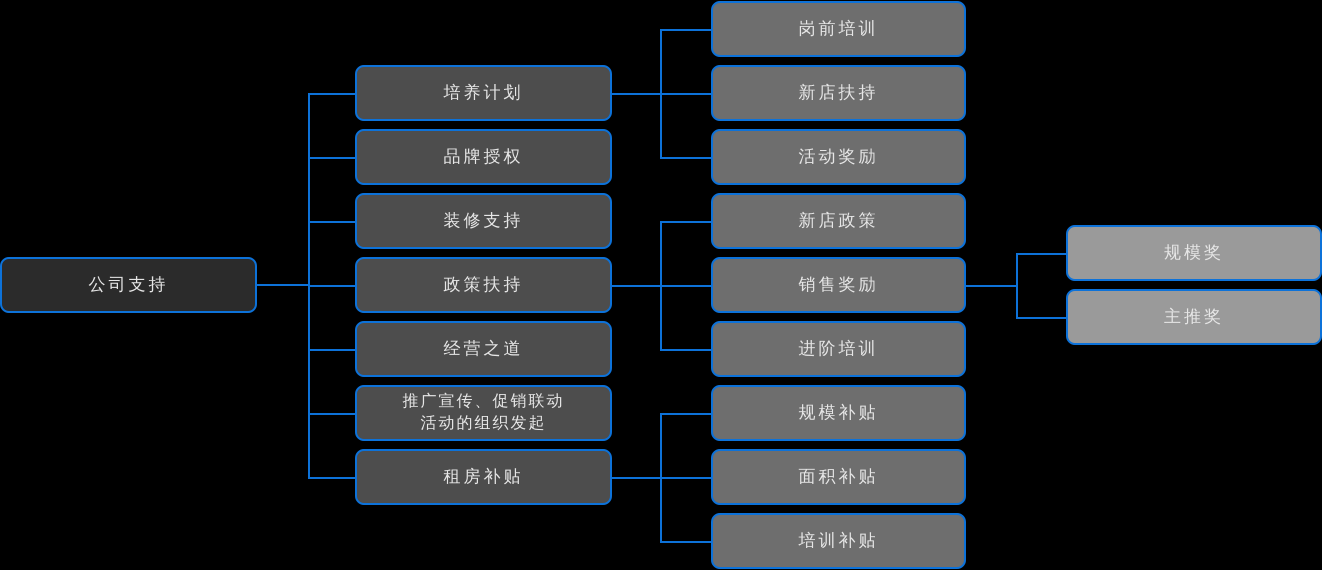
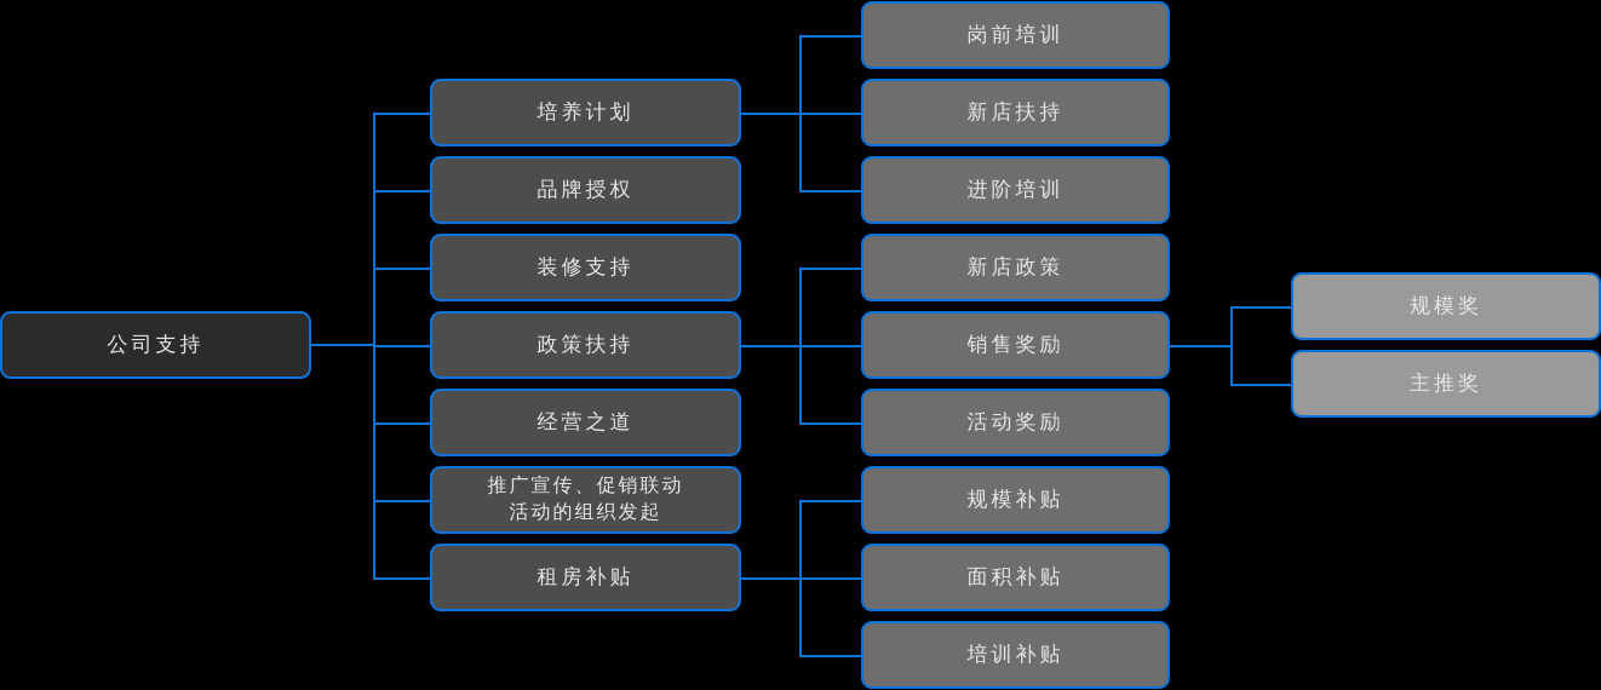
  公司支持
  培养计划
  品牌授权
  装修支持
  政策扶持
  经营之道
  推广宣传、促销联动
  活动的组织发起
  租房补贴
  岗前培训
  新店扶持
- 活动奖励
+ 进阶培训
  新店政策
  销售奖励
- 进阶培训
+ 活动奖励
  规模补贴
  面积补贴
  培训补贴
  规模奖
  主推奖
